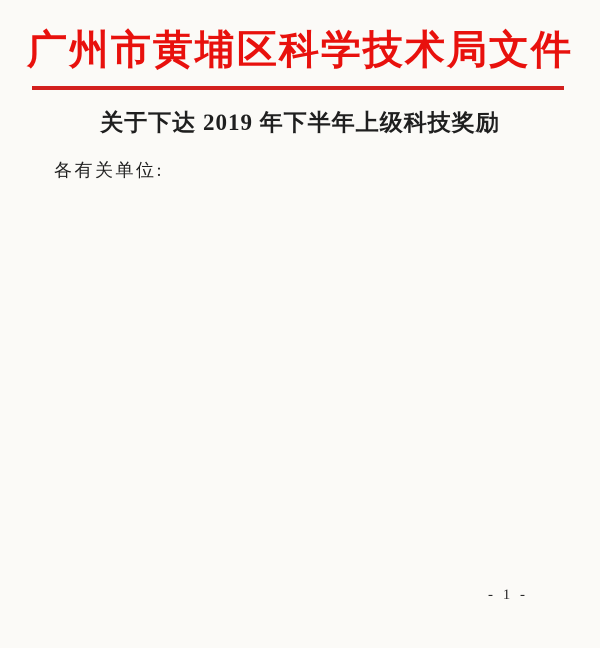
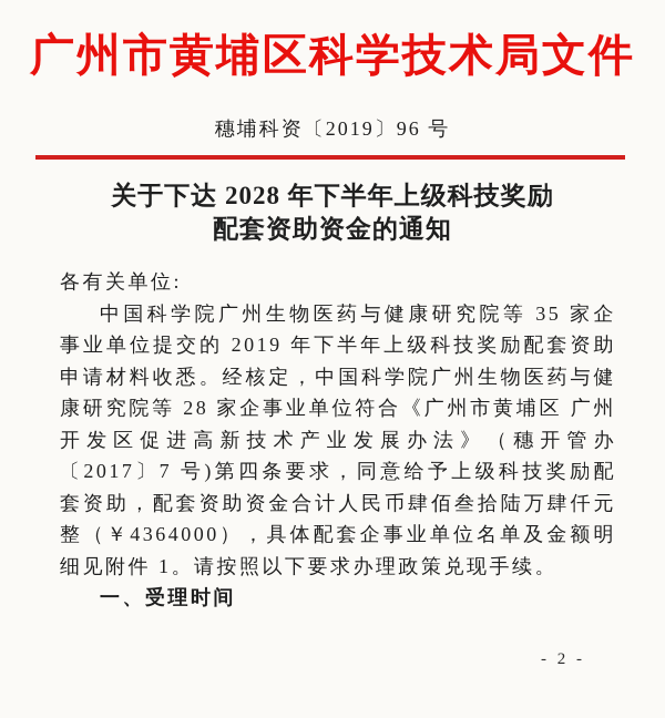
  广州市黄埔区科学技术局文件
+ 穗埔科资〔2019〕96 号
- 关于下达 2019 年下半年上级科技奖励
+ 关于下达 2028 年下半年上级科技奖励
+ 配套资助资金的通知
  各有关单位:
+ 中国科学院广州生物医药与健康研究院等 35 家企事业单位提交的 2019 年下半年上级科技奖励配套资助申请材料收悉。经核定，中国科学院广州生物医药与健康研究院等 28 家企事业单位符合《广州市黄埔区 广州开发区促进高新技术产业发展办法》（穗开管办〔2017〕7 号)第四条要求，同意给予上级科技奖励配套资助，配套资助资金合计人民币肆佰叁拾陆万肆仟元整（￥4364000），具体配套企事业单位名单及金额明细见附件 1。请按照以下要求办理政策兑现手续。
+ 一、受理时间
- - 1 -
+ - 2 -
